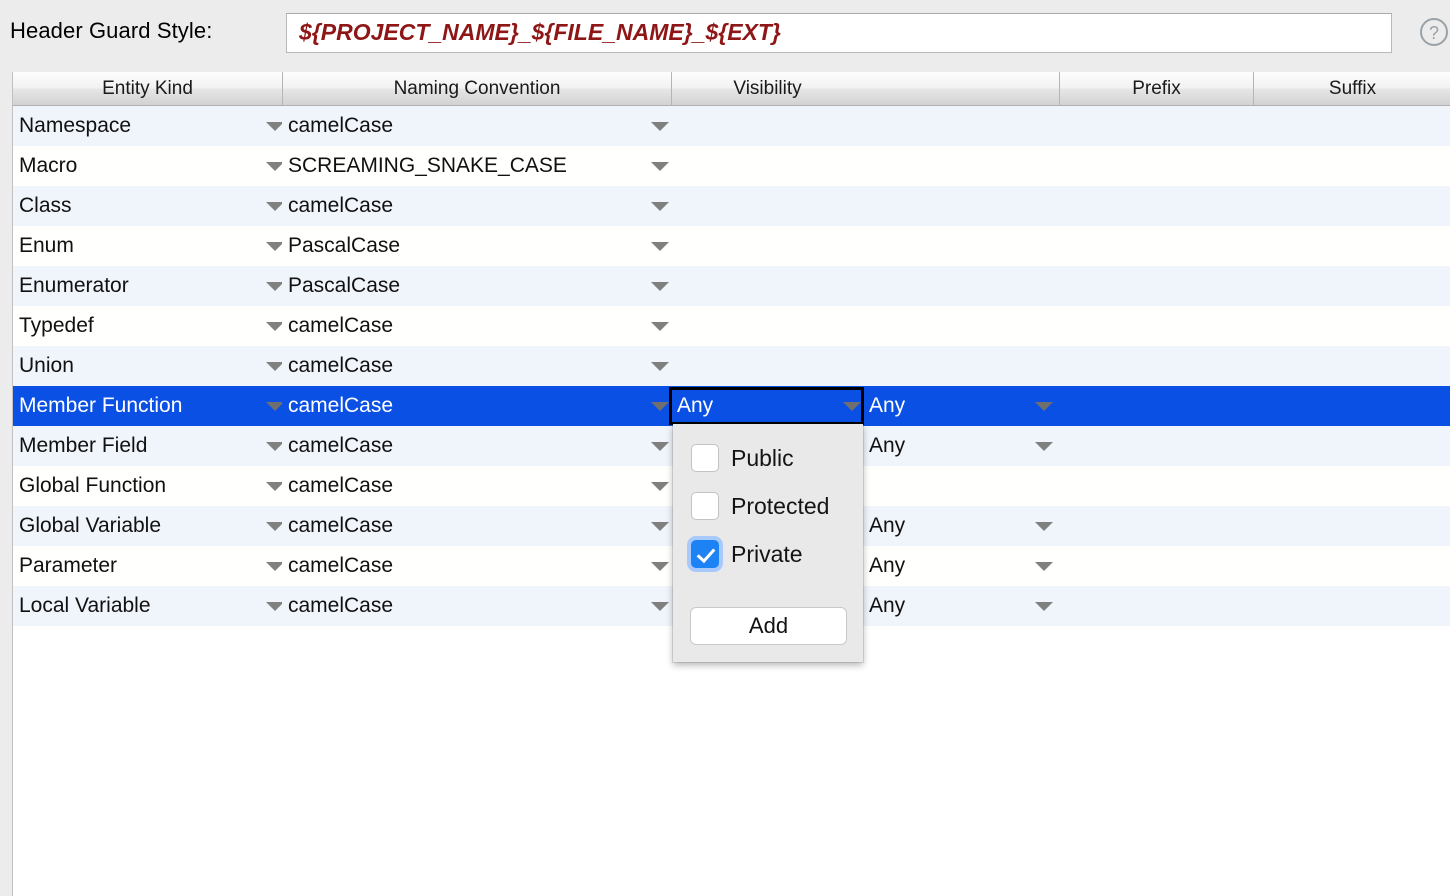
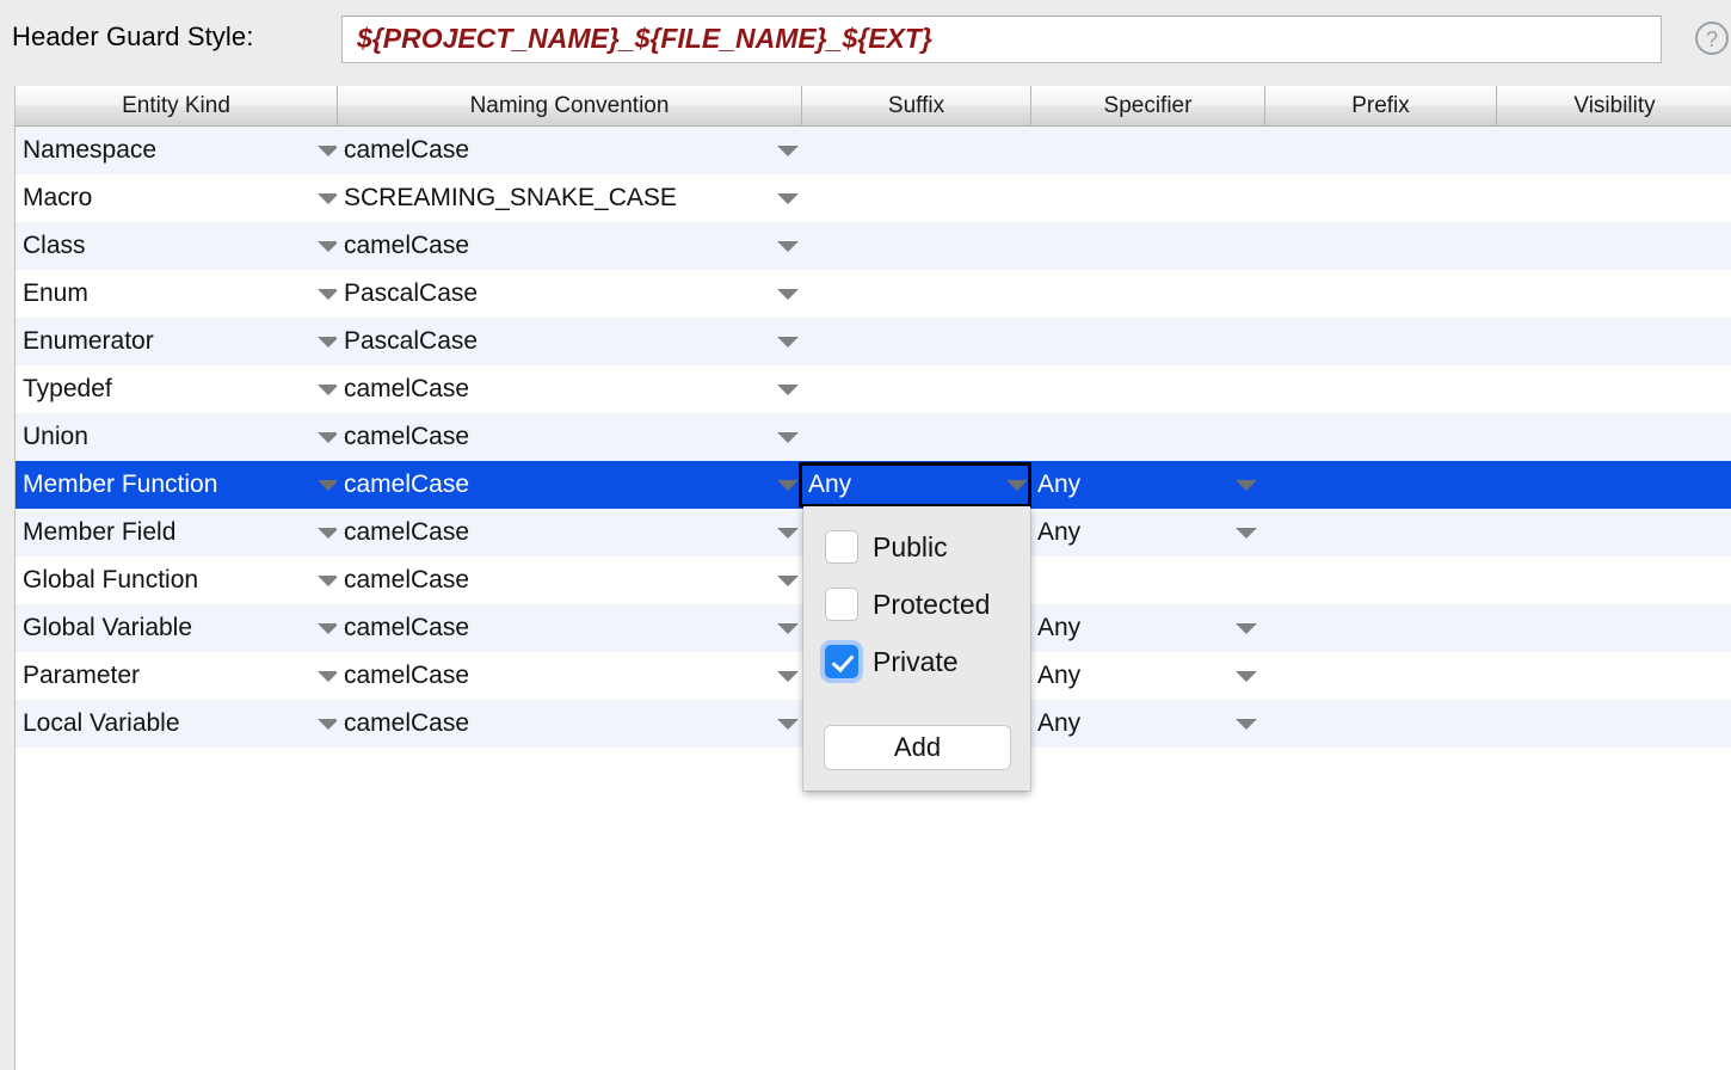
  Header Guard Style:
  ${PROJECT_NAME}_${FILE_NAME}_${EXT}
  ?
  Entity Kind
  Naming Convention
- Visibility
+ Suffix
+ Specifier
  Prefix
- Suffix
+ Visibility
  Namespace
  camelCase
  Macro
  SCREAMING_SNAKE_CASE
  Class
  camelCase
  Enum
  PascalCase
  Enumerator
  PascalCase
  Typedef
  camelCase
  Union
  camelCase
  Member Function
  camelCase
  Any
  Any
  Member Field
  camelCase
  Any
  Global Function
  camelCase
  Global Variable
  camelCase
  Any
  Parameter
  camelCase
  Any
  Local Variable
  camelCase
  Any
  Public
  Protected
  Private
  Add
